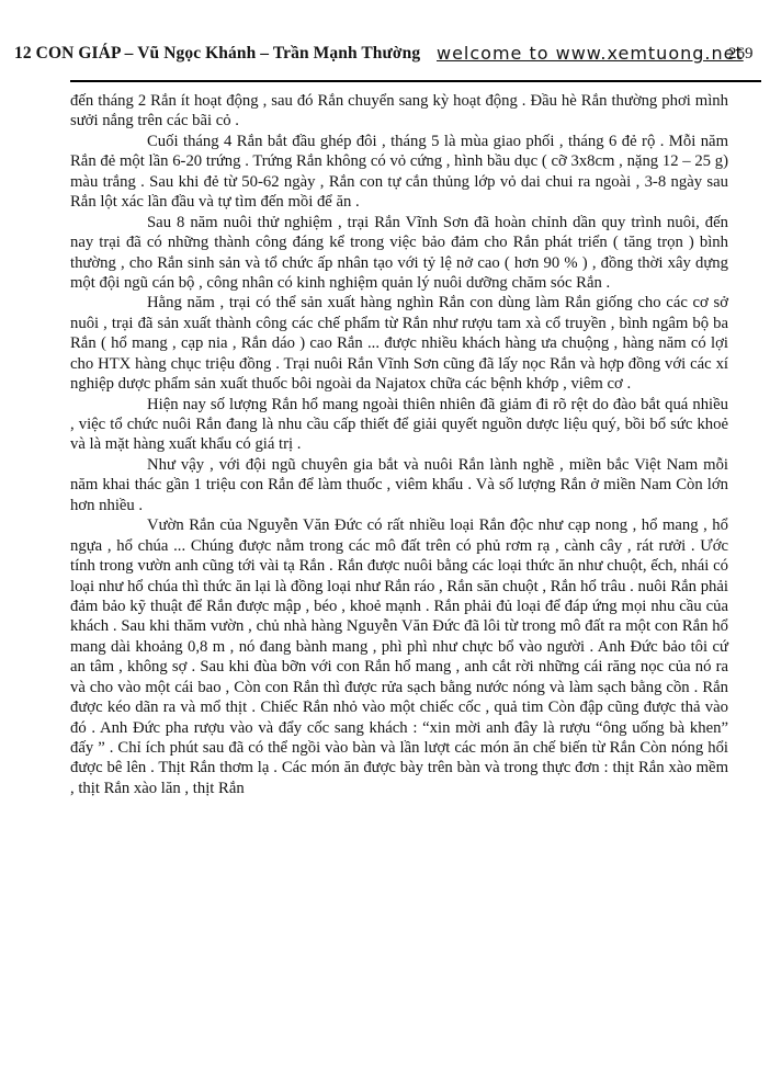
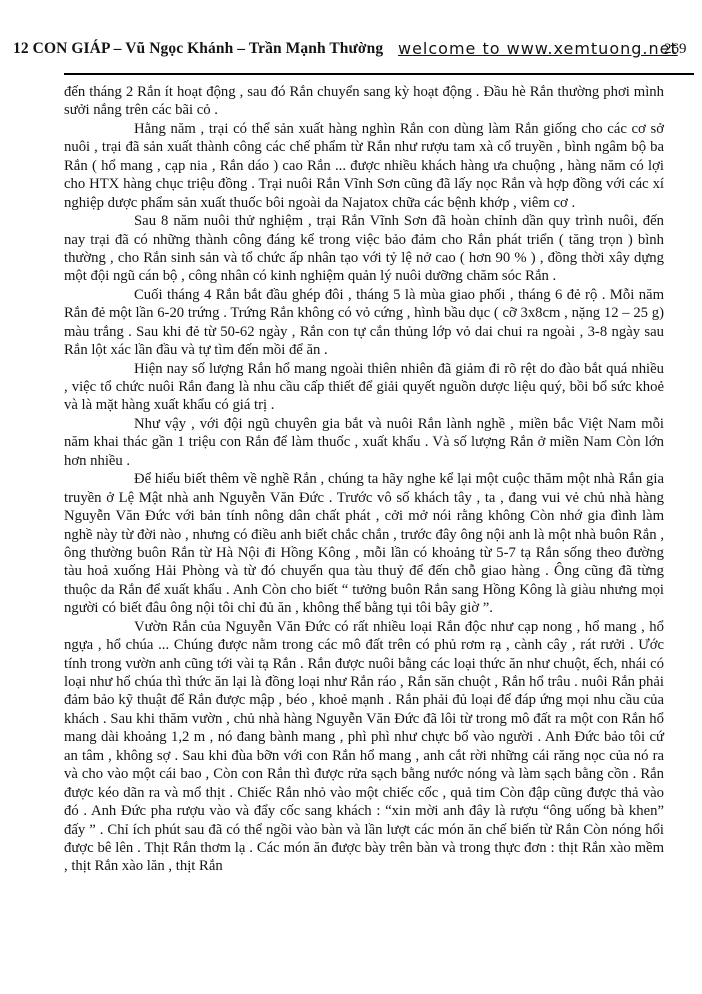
  12 CON GIÁP – Vũ Ngọc Khánh – Trần Mạnh Thường
  welcome to www.xemtuong.net
  269
  đến tháng 2 Rắn ít hoạt động , sau đó Rắn chuyển sang kỳ hoạt động . Đầu hè Rắn thường phơi mình sưởi nắng trên các bãi cỏ .
- Cuối tháng 4 Rắn bắt đầu ghép đôi , tháng 5 là mùa giao phối , tháng 6 đẻ rộ . Mỗi năm Rắn đẻ một lần 6-20 trứng . Trứng Rắn không có vỏ cứng , hình bầu dục ( cỡ 3x8cm , nặng 12 – 25 g) màu trắng . Sau khi đẻ từ 50-62 ngày , Rắn con tự cắn thủng lớp vỏ dai chui ra ngoài , 3-8 ngày sau Rắn lột xác lần đầu và tự tìm đến mồi để ăn .
+ Hằng năm , trại có thể sản xuất hàng nghìn Rắn con dùng làm Rắn giống cho các cơ sở nuôi , trại đã sản xuất thành công các chế phẩm từ Rắn như rượu tam xà cổ truyền , bình ngâm bộ ba Rắn ( hổ mang , cạp nia , Rắn dáo ) cao Rắn ... được nhiều khách hàng ưa chuộng , hàng năm có lợi cho HTX hàng chục triệu đồng . Trại nuôi Rắn Vĩnh Sơn cũng đã lấy nọc Rắn và hợp đồng với các xí nghiệp dược phẩm sản xuất thuốc bôi ngoài da Najatox chữa các bệnh khớp , viêm cơ .
  Sau 8 năm nuôi thử nghiệm , trại Rắn Vĩnh Sơn đã hoàn chỉnh dần quy trình nuôi, đến nay trại đã có những thành công đáng kể trong việc bảo đảm cho Rắn phát triển ( tăng trọn ) bình thường , cho Rắn sinh sản và tổ chức ấp nhân tạo với tỷ lệ nở cao ( hơn 90 % ) , đồng thời xây dựng một đội ngũ cán bộ , công nhân có kinh nghiệm quản lý nuôi dưỡng chăm sóc Rắn .
- Hằng năm , trại có thể sản xuất hàng nghìn Rắn con dùng làm Rắn giống cho các cơ sở nuôi , trại đã sản xuất thành công các chế phẩm từ Rắn như rượu tam xà cổ truyền , bình ngâm bộ ba Rắn ( hổ mang , cạp nia , Rắn dáo ) cao Rắn ... được nhiều khách hàng ưa chuộng , hàng năm có lợi cho HTX hàng chục triệu đồng . Trại nuôi Rắn Vĩnh Sơn cũng đã lấy nọc Rắn và hợp đồng với các xí nghiệp dược phẩm sản xuất thuốc bôi ngoài da Najatox chữa các bệnh khớp , viêm cơ .
+ Cuối tháng 4 Rắn bắt đầu ghép đôi , tháng 5 là mùa giao phối , tháng 6 đẻ rộ . Mỗi năm Rắn đẻ một lần 6-20 trứng . Trứng Rắn không có vỏ cứng , hình bầu dục ( cỡ 3x8cm , nặng 12 – 25 g) màu trắng . Sau khi đẻ từ 50-62 ngày , Rắn con tự cắn thủng lớp vỏ dai chui ra ngoài , 3-8 ngày sau Rắn lột xác lần đầu và tự tìm đến mồi để ăn .
  Hiện nay số lượng Rắn hổ mang ngoài thiên nhiên đã giảm đi rõ rệt do đào bắt quá nhiều , việc tổ chức nuôi Rắn đang là nhu cầu cấp thiết để giải quyết nguồn dược liệu quý, bồi bổ sức khoẻ và là mặt hàng xuất khẩu có giá trị .
- Như vậy , với đội ngũ chuyên gia bắt và nuôi Rắn lành nghề , miền bắc Việt Nam mỗi năm khai thác gần 1 triệu con Rắn để làm thuốc , viêm khẩu . Và số lượng Rắn ở miền Nam Còn lớn hơn nhiều .
+ Như vậy , với đội ngũ chuyên gia bắt và nuôi Rắn lành nghề , miền bắc Việt Nam mỗi năm khai thác gần 1 triệu con Rắn để làm thuốc , xuất khẩu . Và số lượng Rắn ở miền Nam Còn lớn hơn nhiều .
+ Để hiểu biết thêm về nghề Rắn , chúng ta hãy nghe kể lại một cuộc thăm một nhà Rắn gia truyền ở Lệ Mật nhà anh Nguyễn Văn Đức . Trước vô số khách tây , ta , đang vui vẻ chủ nhà hàng Nguyễn Văn Đức với bản tính nông dân chất phát , cởi mở nói rằng không Còn nhớ gia đình làm nghề này từ đời nào , nhưng có điều anh biết chắc chắn , trước đây ông nội anh là một nhà buôn Rắn , ông thường buôn Rắn từ Hà Nội đi Hồng Kông , mỗi lần có khoảng từ 5-7 tạ Rắn sống theo đường tàu hoả xuống Hải Phòng và từ đó chuyển qua tàu thuỷ để đến chỗ giao hàng . Ông cũng đã từng thuộc da Rắn để xuất khẩu . Anh Còn cho biết “ tưởng buôn Rắn sang Hồng Kông là giàu nhưng mọi người có biết đâu ông nội tôi chỉ đủ ăn , không thể bằng tụi tôi bây giờ ”.
- Vườn Rắn của Nguyễn Văn Đức có rất nhiều loại Rắn độc như cạp nong , hổ mang , hổ ngựa , hổ chúa ... Chúng được nằm trong các mô đất trên có phủ rơm rạ , cành cây , rát rưởi . Ước tính trong vườn anh cũng tới vài tạ Rắn . Rắn được nuôi bằng các loại thức ăn như chuột, ếch, nhái có loại như hổ chúa thì thức ăn lại là đồng loại như Rắn ráo , Rắn săn chuột , Rắn hổ trâu . nuôi Rắn phải đảm bảo kỹ thuật để Rắn được mập , béo , khoẻ mạnh . Rắn phải đủ loại để đáp ứng mọi nhu cầu của khách . Sau khi thăm vườn , chủ nhà hàng Nguyễn Văn Đức đã lôi từ trong mô đất ra một con Rắn hổ mang dài khoảng 0,8 m , nó đang bành mang , phì phì như chực bổ vào người . Anh Đức bảo tôi cứ an tâm , không sợ . Sau khi đùa bỡn với con Rắn hổ mang , anh cắt rời những cái răng nọc của nó ra và cho vào một cái bao , Còn con Rắn thì được rửa sạch bằng nước nóng và làm sạch bằng cồn . Rắn được kéo dãn ra và mổ thịt . Chiếc Rắn nhỏ vào một chiếc cốc , quả tim Còn đập cũng được thả vào đó . Anh Đức pha rượu vào và đẩy cốc sang khách : “xin mời anh đây là rượu “ông uống bà khen” đấy ” . Chỉ ích phút sau đã có thể ngồi vào bàn và lần lượt các món ăn chế biến từ Rắn Còn nóng hổi được bê lên . Thịt Rắn thơm lạ . Các món ăn được bày trên bàn và trong thực đơn : thịt Rắn xào mềm , thịt Rắn xào lăn , thịt Rắn
+ Vườn Rắn của Nguyễn Văn Đức có rất nhiều loại Rắn độc như cạp nong , hổ mang , hổ ngựa , hổ chúa ... Chúng được nằm trong các mô đất trên có phủ rơm rạ , cành cây , rát rưởi . Ước tính trong vườn anh cũng tới vài tạ Rắn . Rắn được nuôi bằng các loại thức ăn như chuột, ếch, nhái có loại như hổ chúa thì thức ăn lại là đồng loại như Rắn ráo , Rắn săn chuột , Rắn hổ trâu . nuôi Rắn phải đảm bảo kỹ thuật để Rắn được mập , béo , khoẻ mạnh . Rắn phải đủ loại để đáp ứng mọi nhu cầu của khách . Sau khi thăm vườn , chủ nhà hàng Nguyễn Văn Đức đã lôi từ trong mô đất ra một con Rắn hổ mang dài khoảng 1,2 m , nó đang bành mang , phì phì như chực bổ vào người . Anh Đức bảo tôi cứ an tâm , không sợ . Sau khi đùa bỡn với con Rắn hổ mang , anh cắt rời những cái răng nọc của nó ra và cho vào một cái bao , Còn con Rắn thì được rửa sạch bằng nước nóng và làm sạch bằng cồn . Rắn được kéo dãn ra và mổ thịt . Chiếc Rắn nhỏ vào một chiếc cốc , quả tim Còn đập cũng được thả vào đó . Anh Đức pha rượu vào và đẩy cốc sang khách : “xin mời anh đây là rượu “ông uống bà khen” đấy ” . Chỉ ích phút sau đã có thể ngồi vào bàn và lần lượt các món ăn chế biến từ Rắn Còn nóng hổi được bê lên . Thịt Rắn thơm lạ . Các món ăn được bày trên bàn và trong thực đơn : thịt Rắn xào mềm , thịt Rắn xào lăn , thịt Rắn
